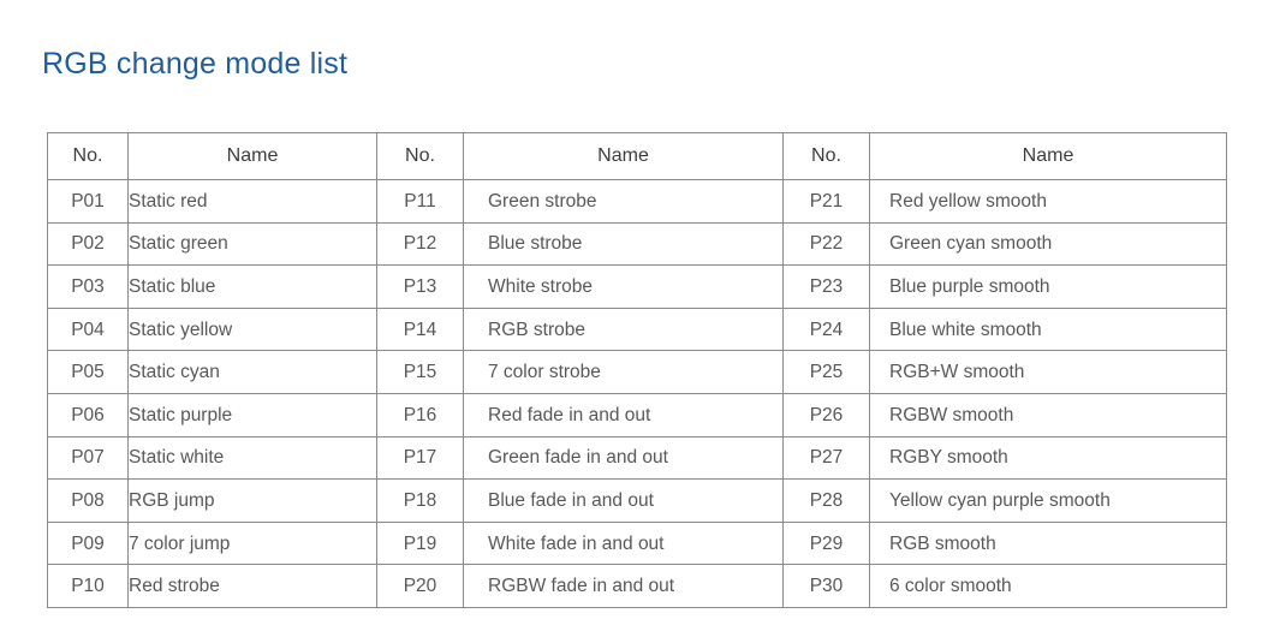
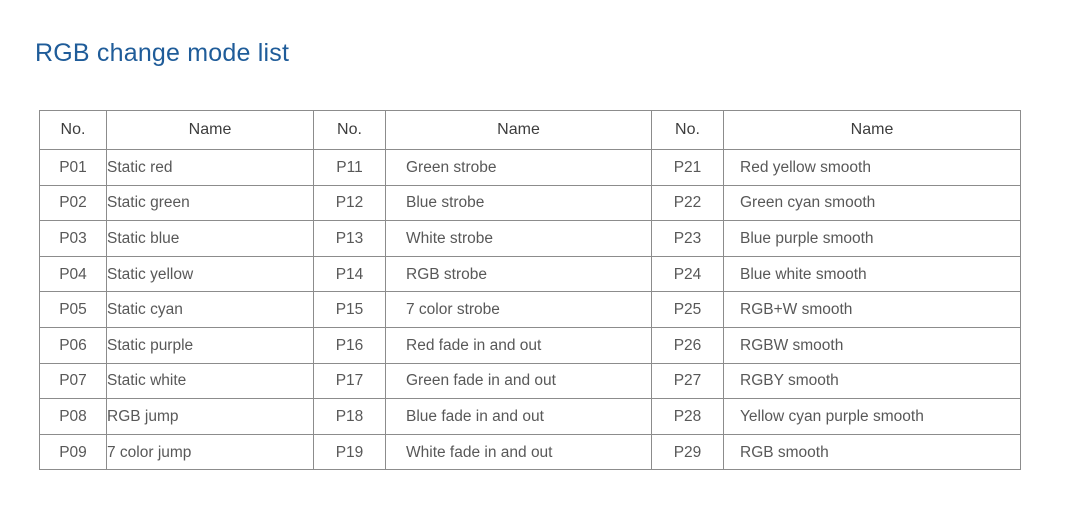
  RGB change mode list
  No.	Name	No.	Name	No.	Name
  P01	Static red	P11	Green strobe	P21	Red yellow smooth
  P02	Static green	P12	Blue strobe	P22	Green cyan smooth
  P03	Static blue	P13	White strobe	P23	Blue purple smooth
  P04	Static yellow	P14	RGB strobe	P24	Blue white smooth
  P05	Static cyan	P15	7 color strobe	P25	RGB+W smooth
  P06	Static purple	P16	Red fade in and out	P26	RGBW smooth
  P07	Static white	P17	Green fade in and out	P27	RGBY smooth
  P08	RGB jump	P18	Blue fade in and out	P28	Yellow cyan purple smooth
  P09	7 color jump	P19	White fade in and out	P29	RGB smooth
- P10	Red strobe	P20	RGBW fade in and out	P30	6 color smooth
